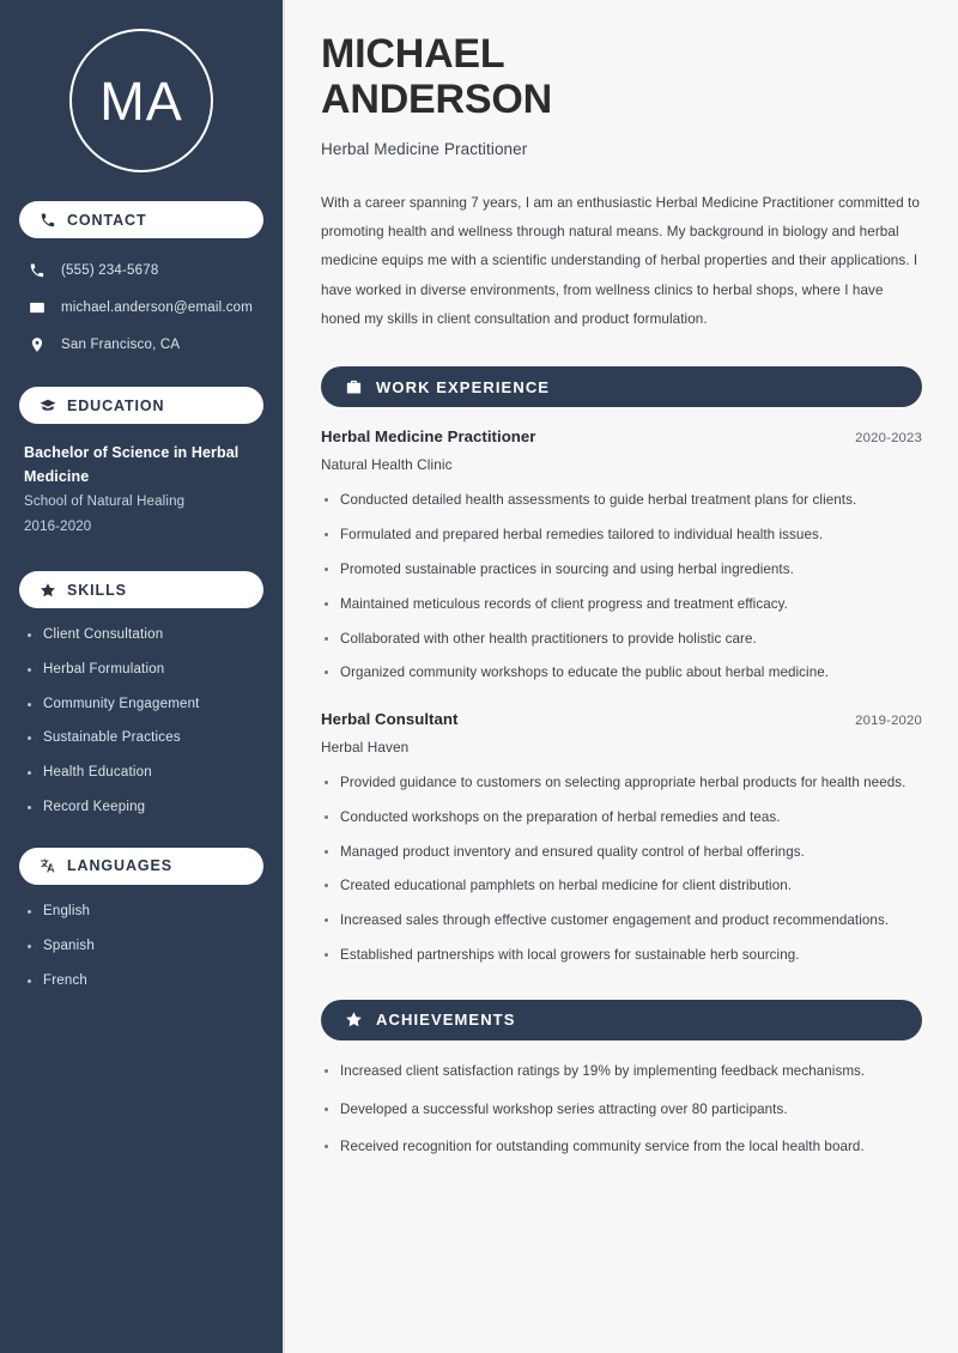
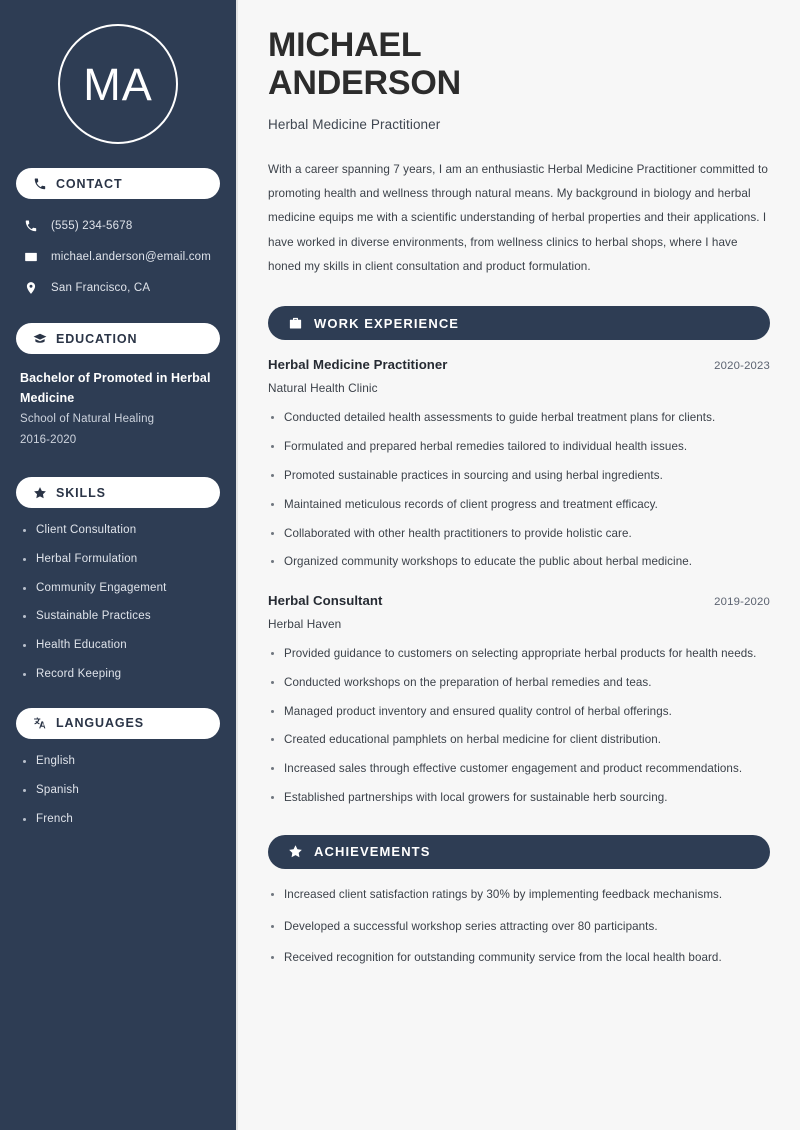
  MA
  CONTACT
  (555) 234-5678
  michael.anderson@email.com
  San Francisco, CA
  EDUCATION
- Bachelor of Science in Herbal Medicine
+ Bachelor of Promoted in Herbal Medicine
  School of Natural Healing
  2016-2020
  SKILLS
  Client Consultation
  Herbal Formulation
  Community Engagement
  Sustainable Practices
  Health Education
  Record Keeping
  LANGUAGES
  English
  Spanish
  French
  MICHAEL
  ANDERSON
  Herbal Medicine Practitioner
  With a career spanning 7 years, I am an enthusiastic Herbal Medicine Practitioner committed to promoting health and wellness through natural means. My background in biology and herbal medicine equips me with a scientific understanding of herbal properties and their applications. I have worked in diverse environments, from wellness clinics to herbal shops, where I have honed my skills in client consultation and product formulation.
  WORK EXPERIENCE
  Herbal Medicine Practitioner
  2020-2023
  Natural Health Clinic
  Conducted detailed health assessments to guide herbal treatment plans for clients.
  Formulated and prepared herbal remedies tailored to individual health issues.
  Promoted sustainable practices in sourcing and using herbal ingredients.
  Maintained meticulous records of client progress and treatment efficacy.
  Collaborated with other health practitioners to provide holistic care.
  Organized community workshops to educate the public about herbal medicine.
  Herbal Consultant
  2019-2020
  Herbal Haven
  Provided guidance to customers on selecting appropriate herbal products for health needs.
  Conducted workshops on the preparation of herbal remedies and teas.
  Managed product inventory and ensured quality control of herbal offerings.
  Created educational pamphlets on herbal medicine for client distribution.
  Increased sales through effective customer engagement and product recommendations.
  Established partnerships with local growers for sustainable herb sourcing.
  ACHIEVEMENTS
- Increased client satisfaction ratings by 19% by implementing feedback mechanisms.
+ Increased client satisfaction ratings by 30% by implementing feedback mechanisms.
  Developed a successful workshop series attracting over 80 participants.
  Received recognition for outstanding community service from the local health board.
